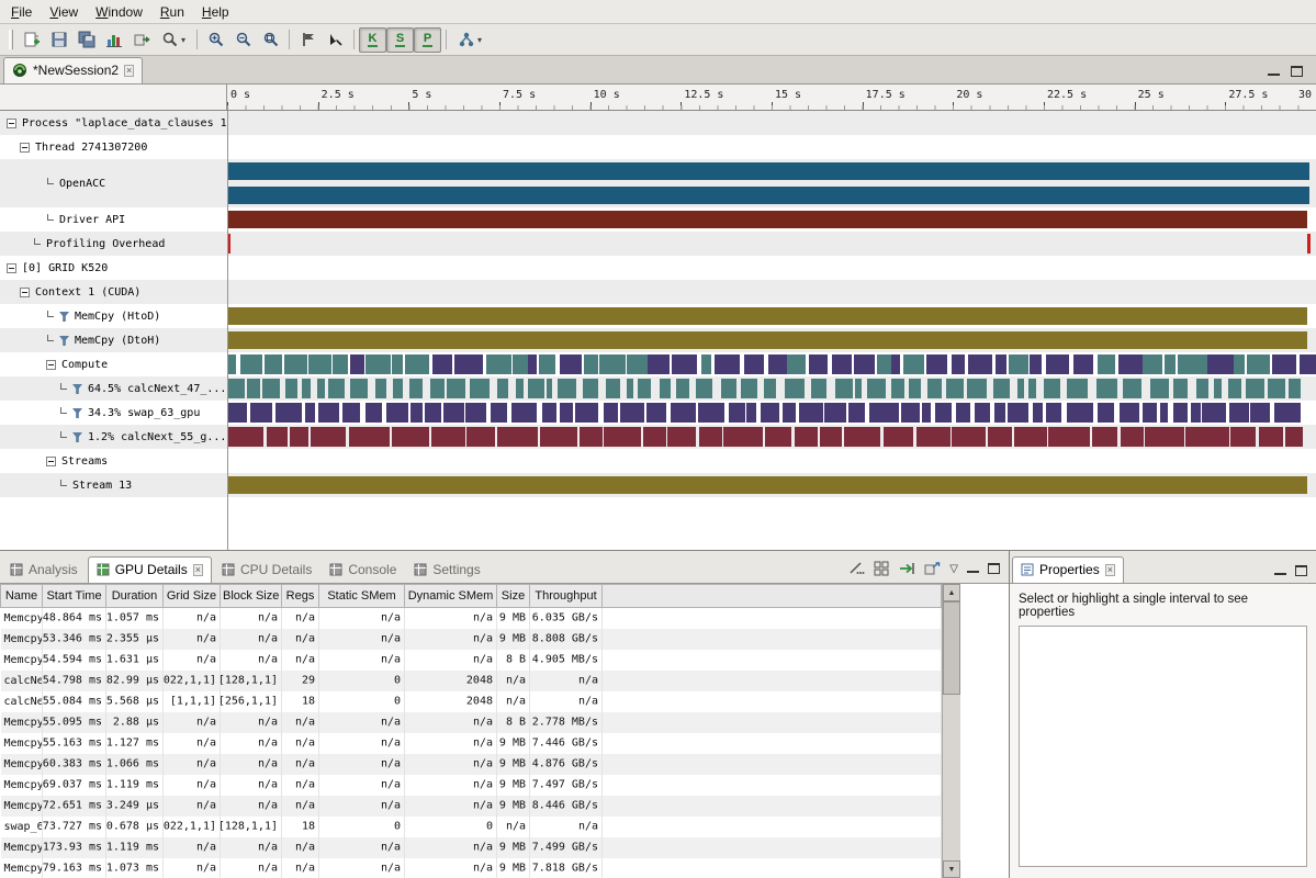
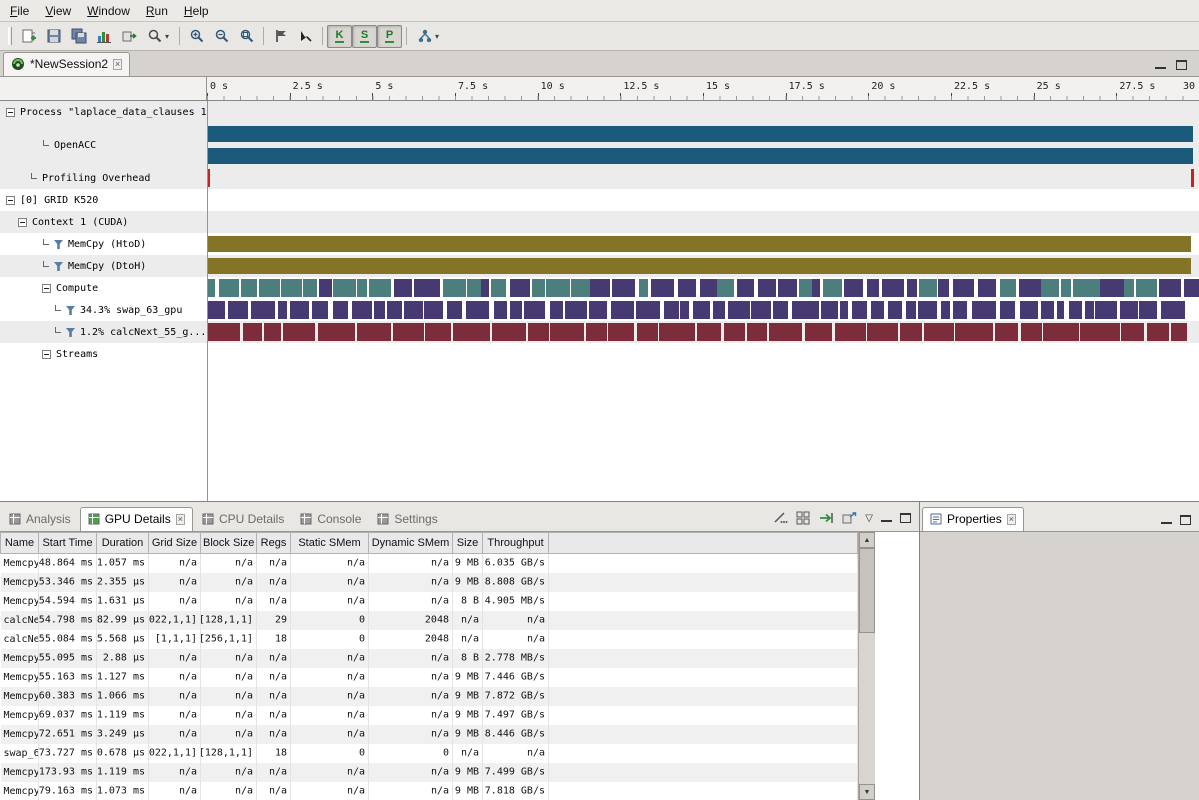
  File
  View
  Window
  Run
  Help
  ▾
  K
  S
  P
  ▾
  *NewSession2
  ×
  0 s
  2.5 s
  5 s
  7.5 s
  10 s
  12.5 s
  15 s
  17.5 s
  20 s
  22.5 s
  25 s
  27.5 s
  30
  Process "laplace_data_clauses 1
- Thread 2741307200
  OpenACC
- Driver API
  Profiling Overhead
  [0] GRID K520
  Context 1 (CUDA)
  MemCpy (HtoD)
  MemCpy (DtoH)
  Compute
- 64.5% calcNext_47_...
  34.3% swap_63_gpu
  1.2% calcNext_55_g...
  Streams
- Stream 13
  Analysis
  GPU Details
  ×
  CPU Details
  Console
  Settings
  ▽
  Name	Start Time	Duration	Grid Size	Block Size	Regs	Static SMem	Dynamic SMem	Size	Throughput
  Memcpy	48.864 ms	1.057 ms	n/a	n/a	n/a	n/a	n/a	9 MB	6.035 GB/s
  Memcpy	53.346 ms	2.355 µs	n/a	n/a	n/a	n/a	n/a	9 MB	8.808 GB/s
  Memcpy	54.594 ms	1.631 µs	n/a	n/a	n/a	n/a	n/a	8 B	4.905 MB/s
  calcNe	54.798 ms	82.99 µs	022,1,1]	[128,1,1]	29	0	2048	n/a	n/a
  calcNe	55.084 ms	5.568 µs	[1,1,1]	[256,1,1]	18	0	2048	n/a	n/a
  Memcpy	55.095 ms	2.88 µs	n/a	n/a	n/a	n/a	n/a	8 B	2.778 MB/s
  Memcpy	55.163 ms	1.127 ms	n/a	n/a	n/a	n/a	n/a	9 MB	7.446 GB/s
- Memcpy	60.383 ms	1.066 ms	n/a	n/a	n/a	n/a	n/a	9 MB	4.876 GB/s
+ Memcpy	60.383 ms	1.066 ms	n/a	n/a	n/a	n/a	n/a	9 MB	7.872 GB/s
  Memcpy	69.037 ms	1.119 ms	n/a	n/a	n/a	n/a	n/a	9 MB	7.497 GB/s
  Memcpy	72.651 ms	3.249 µs	n/a	n/a	n/a	n/a	n/a	9 MB	8.446 GB/s
  swap_6	73.727 ms	0.678 µs	022,1,1]	[128,1,1]	18	0	0	n/a	n/a
  Memcpy	173.93 ms	1.119 ms	n/a	n/a	n/a	n/a	n/a	9 MB	7.499 GB/s
  Memcpy	79.163 ms	1.073 ms	n/a	n/a	n/a	n/a	n/a	9 MB	7.818 GB/s
  Properties
  ×
- Select or highlight a single interval to see properties
